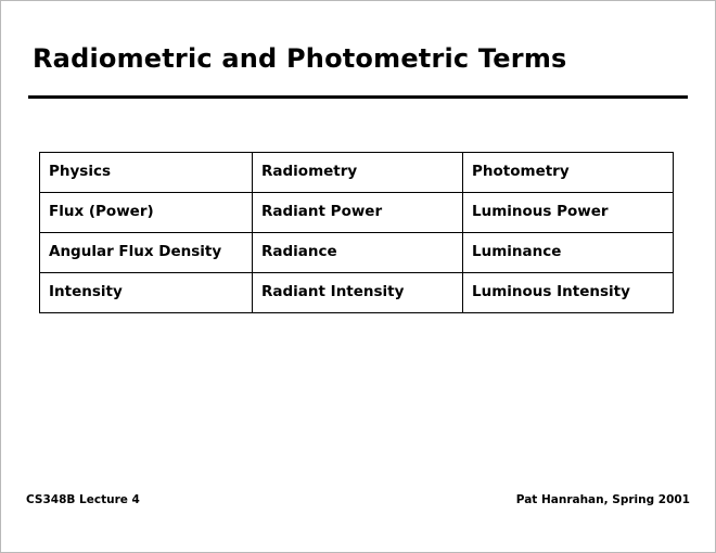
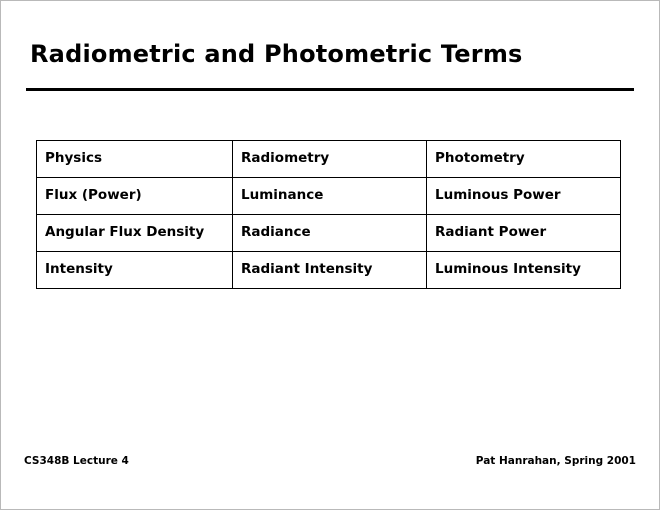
  Radiometric and Photometric Terms
  Physics	Radiometry	Photometry
- Flux (Power)	Radiant Power	Luminous Power
+ Flux (Power)	Luminance	Luminous Power
- Angular Flux Density	Radiance	Luminance
+ Angular Flux Density	Radiance	Radiant Power
  Intensity	Radiant Intensity	Luminous Intensity
  CS348B Lecture 4
  Pat Hanrahan, Spring 2001
